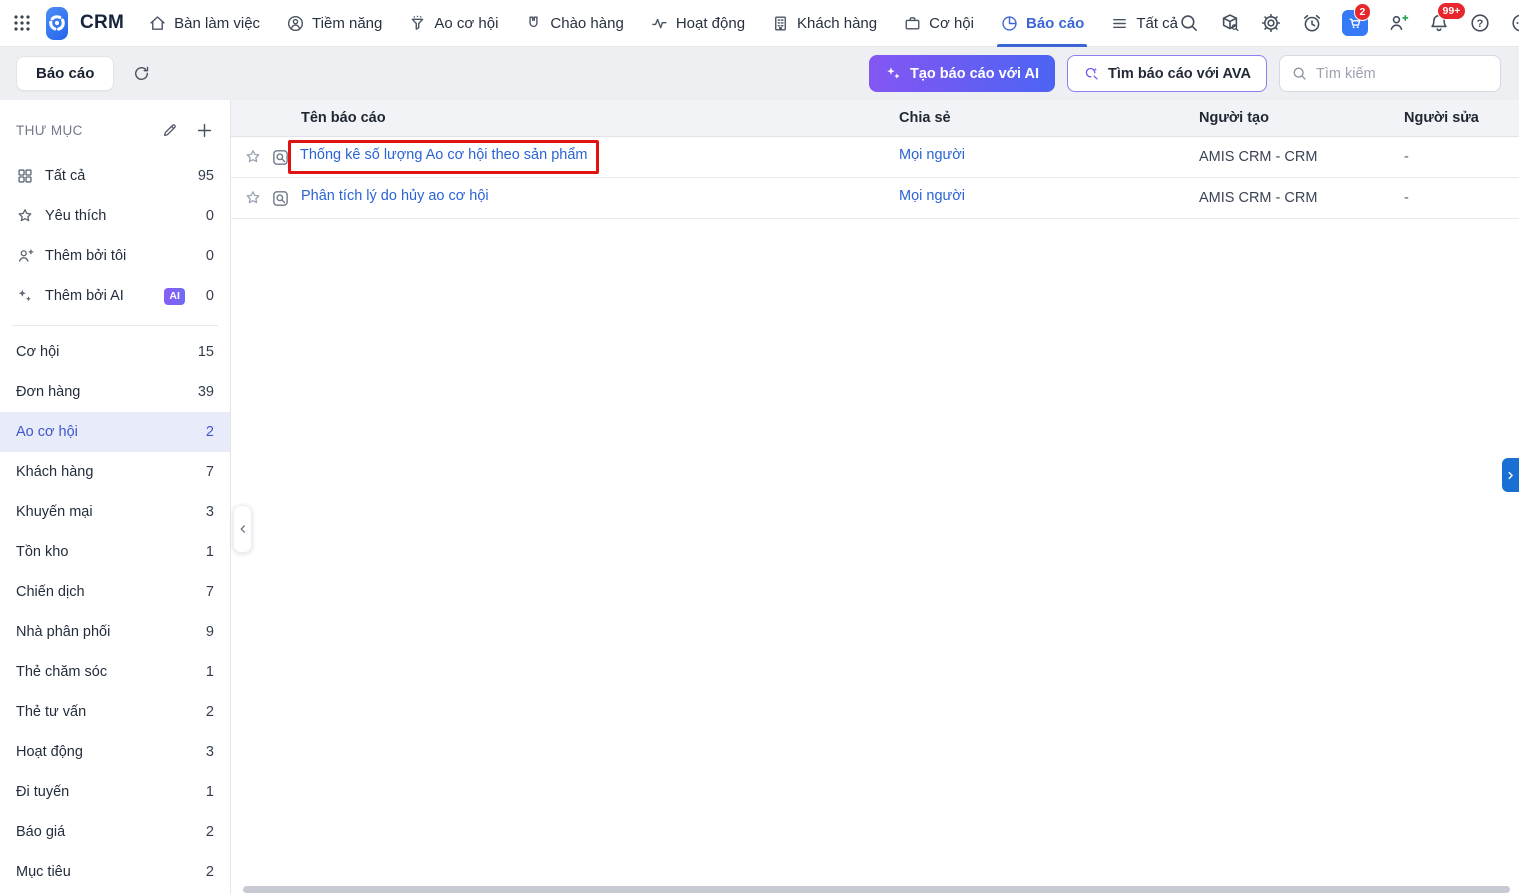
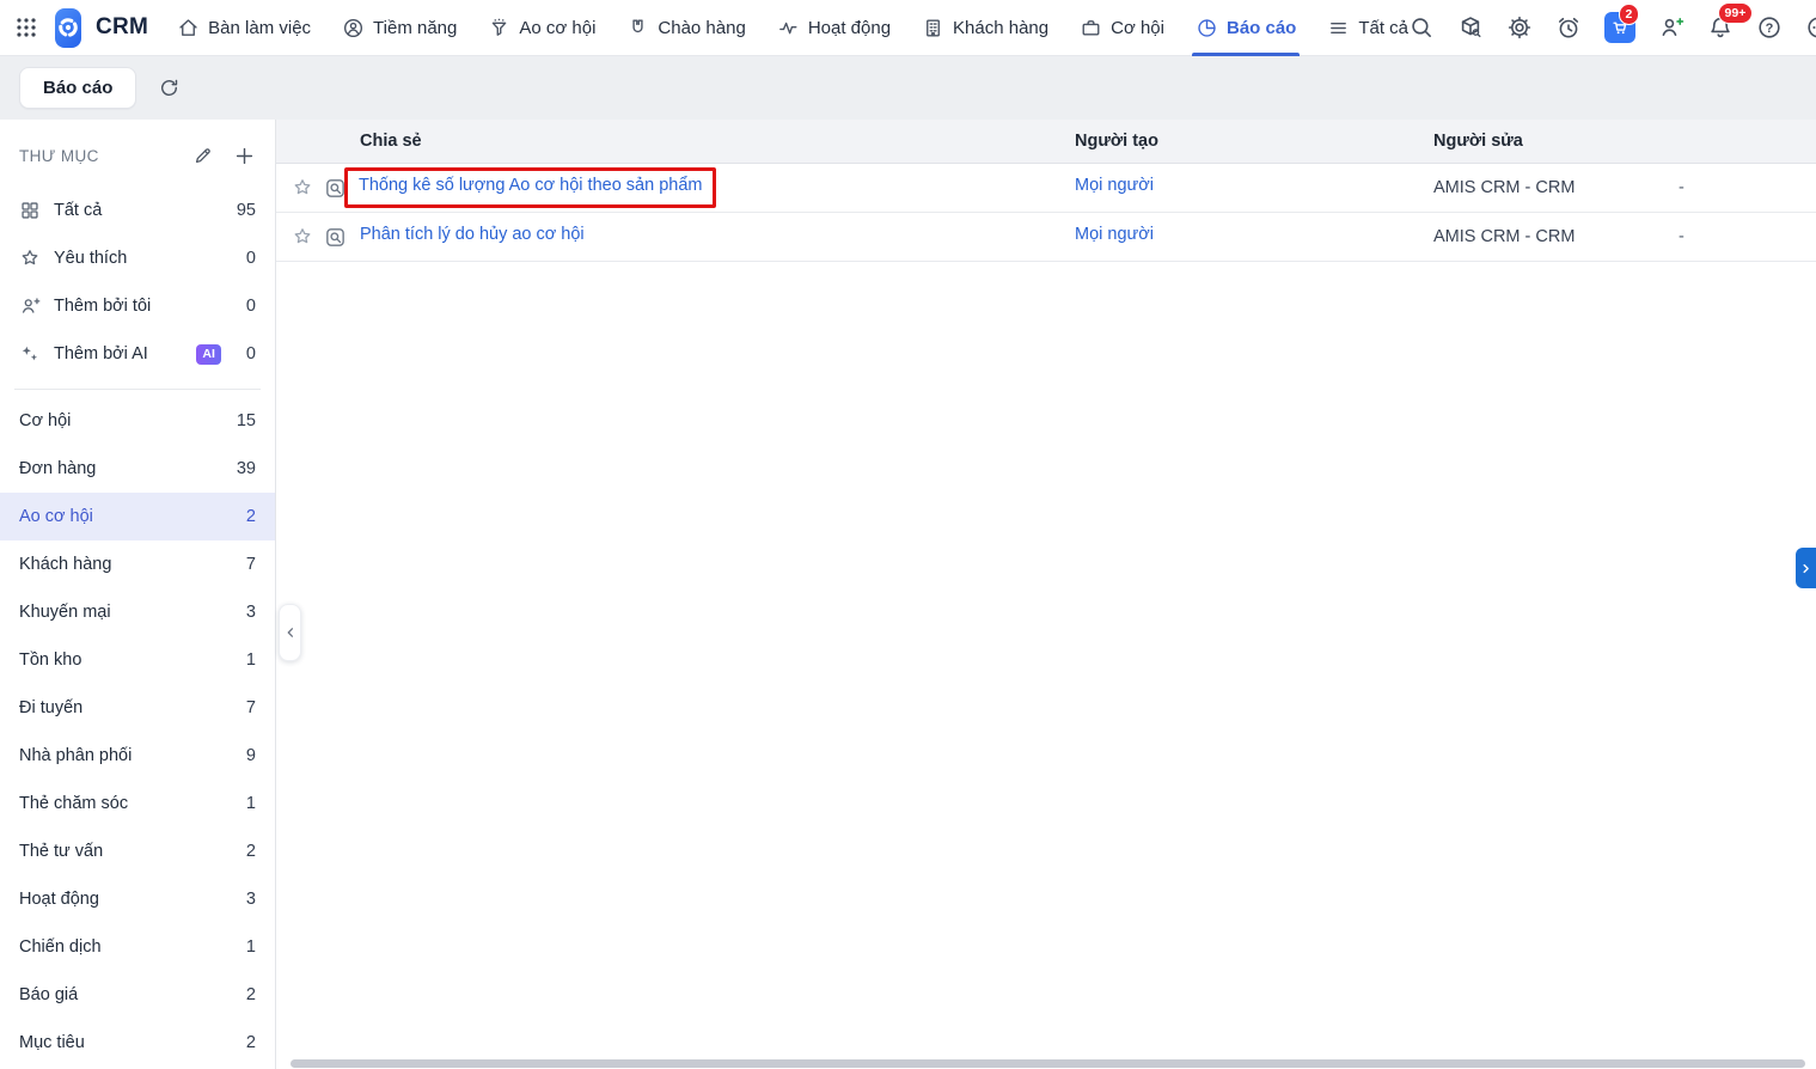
  CRM
  Bàn làm việc
  Tiềm năng
  Ao cơ hội
  Chào hàng
  Hoạt động
  Khách hàng
  Cơ hội
  Báo cáo
  Tất cả
  2
  99+
  ?
  Báo cáo
- Tạo báo cáo với AI
- Tìm báo cáo với AVA
- Tìm kiếm
  THƯ MỤC
  Tất cả
  95
  Yêu thích
  0
  Thêm bởi tôi
  0
  Thêm bởi AI
  AI
  0
  Cơ hội
  15
  Đơn hàng
  39
  Ao cơ hội
  2
  Khách hàng
  7
  Khuyến mại
  3
  Tồn kho
  1
- Chiến dịch
+ Đi tuyến
  7
  Nhà phân phối
  9
  Thẻ chăm sóc
  1
  Thẻ tư vấn
  2
  Hoạt động
  3
- Đi tuyến
+ Chiến dịch
  1
  Báo giá
  2
  Mục tiêu
  2
- Tên báo cáo
  Chia sẻ
  Người tạo
  Người sửa
  Thống kê số lượng Ao cơ hội theo sản phẩm
  Mọi người
  AMIS CRM - CRM
  -
  Phân tích lý do hủy ao cơ hội
  Mọi người
  AMIS CRM - CRM
  -
